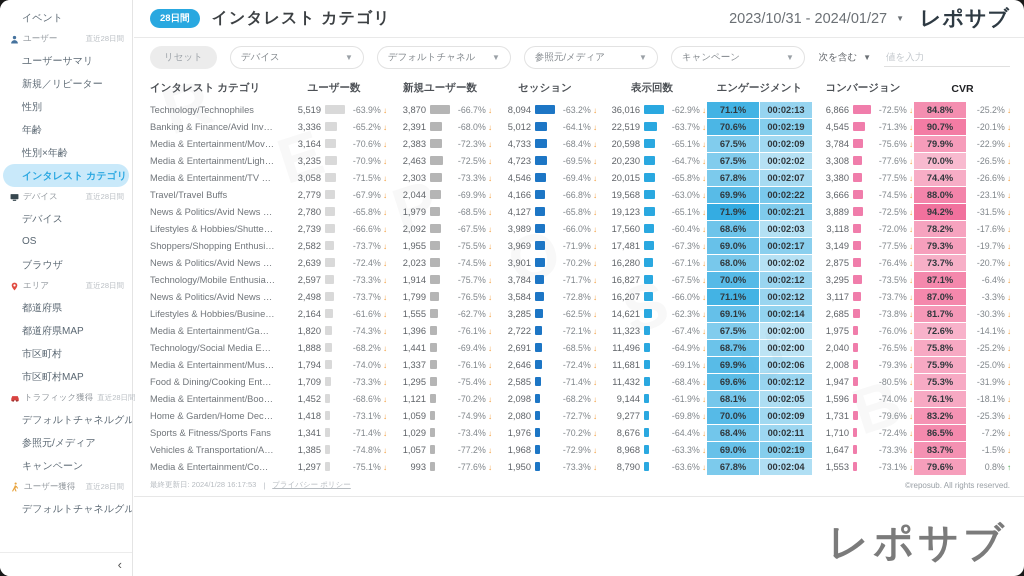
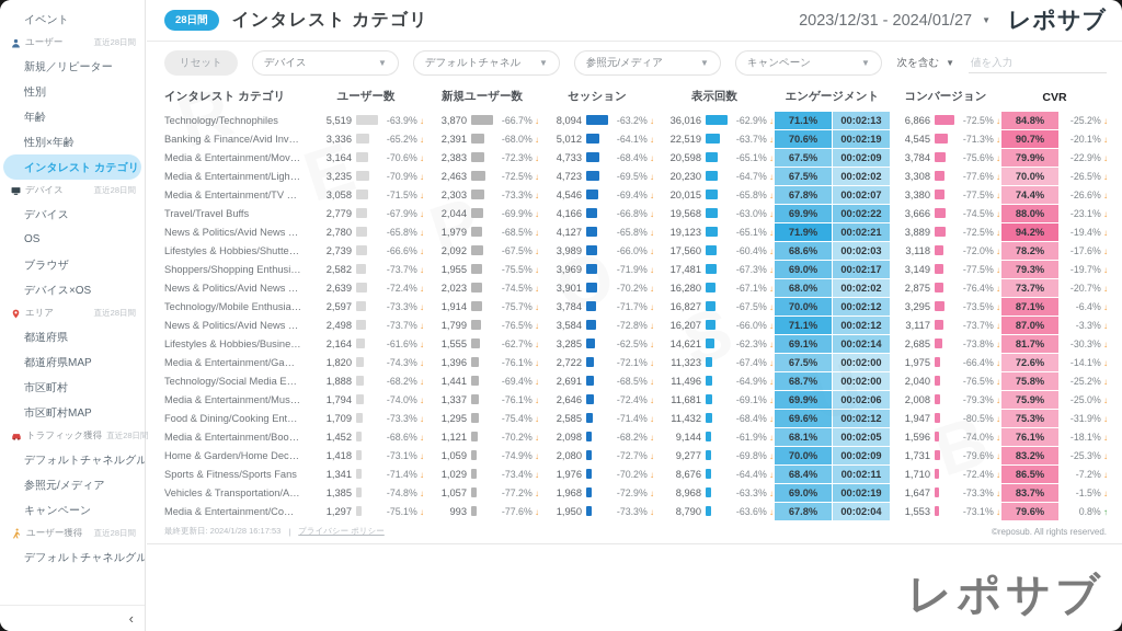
  イベント
  ユーザー
  直近28日間
- ユーザーサマリ
  新規／リピーター
  性別
  年齢
  性別×年齢
  インタレスト カテゴリ
  デバイス
  直近28日間
  デバイス
  OS
  ブラウザ
+ デバイス×OS
  エリア
  直近28日間
  都道府県
  都道府県MAP
  市区町村
  市区町村MAP
  トラフィック獲得
  直近28日間
  デフォルトチャネルグル
  参照元/メディア
  キャンペーン
  ユーザー獲得
  直近28日間
  デフォルトチャネルグル
  ‹
  28日間
  インタレスト カテゴリ
- 2023/10/31 - 2024/01/27
+ 2023/12/31 - 2024/01/27
  ▼
  レポサブ
  リセット
  デバイス
  ▼
  デフォルトチャネル
  ▼
  参照元/メディア
  ▼
  キャンペーン
  ▼
  次を含む
  ▼
  値を入力
  インタレスト カテゴリ
  ユーザー数
  新規ユーザー数
  セッション
  表示回数
  エンゲージメント
  コンバージョン
  CVR
  Technology/Technophiles
  5,519
  -63.9% ↓
  3,870
  -66.7% ↓
  8,094
  -63.2% ↓
  36,016
  -62.9% ↓
  71.1%
  00:02:13
  6,866
  -72.5% ↓
  84.8%
  -25.2% ↓
  Banking & Finance/Avid Inves...
  3,336
  -65.2% ↓
  2,391
  -68.0% ↓
  5,012
  -64.1% ↓
  22,519
  -63.7% ↓
  70.6%
  00:02:19
  4,545
  -71.3% ↓
  90.7%
  -20.1% ↓
  Media & Entertainment/Movie ..
  3,164
  -70.6% ↓
  2,383
  -72.3% ↓
  4,733
  -68.4% ↓
  20,598
  -65.1% ↓
  67.5%
  00:02:09
  3,784
  -75.6% ↓
  79.9%
  -22.9% ↓
  Media & Entertainment/Light ...
  3,235
  -70.9% ↓
  2,463
  -72.5% ↓
  4,723
  -69.5% ↓
  20,230
  -64.7% ↓
  67.5%
  00:02:02
  3,308
  -77.6% ↓
  70.0%
  -26.5% ↓
  Media & Entertainment/TV Lo...
  3,058
  -71.5% ↓
  2,303
  -73.3% ↓
  4,546
  -69.4% ↓
  20,015
  -65.8% ↓
  67.8%
  00:02:07
  3,380
  -77.5% ↓
  74.4%
  -26.6% ↓
  Travel/Travel Buffs
  2,779
  -67.9% ↓
  2,044
  -69.9% ↓
  4,166
  -66.8% ↓
  19,568
  -63.0% ↓
  69.9%
  00:02:22
  3,666
  -74.5% ↓
  88.0%
  -23.1% ↓
  News & Politics/Avid News Re..
  2,780
  -65.8% ↓
  1,979
  -68.5% ↓
  4,127
  -65.8% ↓
  19,123
  -65.1% ↓
  71.9%
  00:02:21
  3,889
  -72.5% ↓
  94.2%
- -31.5% ↓
+ -19.4% ↓
  Lifestyles & Hobbies/Shutterb...
  2,739
  -66.6% ↓
  2,092
  -67.5% ↓
  3,989
  -66.0% ↓
  17,560
  -60.4% ↓
  68.6%
  00:02:03
  3,118
  -72.0% ↓
  78.2%
  -17.6% ↓
  Shoppers/Shopping Enthusiasts
  2,582
  -73.7% ↓
  1,955
  -75.5% ↓
  3,969
  -71.9% ↓
  17,481
  -67.3% ↓
  69.0%
  00:02:17
  3,149
  -77.5% ↓
  79.3%
  -19.7% ↓
  News & Politics/Avid News Re..
  2,639
  -72.4% ↓
  2,023
  -74.5% ↓
  3,901
  -70.2% ↓
  16,280
  -67.1% ↓
  68.0%
  00:02:02
  2,875
  -76.4% ↓
  73.7%
  -20.7% ↓
  Technology/Mobile Enthusiasts
  2,597
  -73.3% ↓
  1,914
  -75.7% ↓
  3,784
  -71.7% ↓
  16,827
  -67.5% ↓
  70.0%
  00:02:12
  3,295
  -73.5% ↓
  87.1%
  -6.4% ↓
  News & Politics/Avid News Re..
  2,498
  -73.7% ↓
  1,799
  -76.5% ↓
  3,584
  -72.8% ↓
  16,207
  -66.0% ↓
  71.1%
  00:02:12
  3,117
  -73.7% ↓
  87.0%
  -3.3% ↓
  Lifestyles & Hobbies/Business .
  2,164
  -61.6% ↓
  1,555
  -62.7% ↓
  3,285
  -62.5% ↓
  14,621
  -62.3% ↓
  69.1%
  00:02:14
  2,685
  -73.8% ↓
  81.7%
  -30.3% ↓
  Media & Entertainment/Game...
  1,820
  -74.3% ↓
  1,396
  -76.1% ↓
  2,722
  -72.1% ↓
  11,323
  -67.4% ↓
  67.5%
  00:02:00
  1,975
- -76.0% ↓
+ -66.4% ↓
  72.6%
  -14.1% ↓
  Technology/Social Media Enth..
  1,888
  -68.2% ↓
  1,441
  -69.4% ↓
  2,691
  -68.5% ↓
  11,496
  -64.9% ↓
  68.7%
  00:02:00
  2,040
  -76.5% ↓
  75.8%
  -25.2% ↓
  Media & Entertainment/Music ..
  1,794
  -74.0% ↓
  1,337
  -76.1% ↓
  2,646
  -72.4% ↓
  11,681
  -69.1% ↓
  69.9%
  00:02:06
  2,008
  -79.3% ↓
  75.9%
  -25.0% ↓
  Food & Dining/Cooking Enthus.
  1,709
  -73.3% ↓
  1,295
  -75.4% ↓
  2,585
  -71.4% ↓
  11,432
  -68.4% ↓
  69.6%
  00:02:12
  1,947
  -80.5% ↓
  75.3%
  -31.9% ↓
  Media & Entertainment/Book ...
  1,452
  -68.6% ↓
  1,121
  -70.2% ↓
  2,098
  -68.2% ↓
  9,144
  -61.9% ↓
  68.1%
  00:02:05
  1,596
  -74.0% ↓
  76.1%
  -18.1% ↓
  Home & Garden/Home Decor ..
  1,418
  -73.1% ↓
  1,059
  -74.9% ↓
  2,080
  -72.7% ↓
  9,277
  -69.8% ↓
  70.0%
  00:02:09
  1,731
  -79.6% ↓
  83.2%
  -25.3% ↓
  Sports & Fitness/Sports Fans
  1,341
  -71.4% ↓
  1,029
  -73.4% ↓
  1,976
  -70.2% ↓
  8,676
  -64.4% ↓
  68.4%
  00:02:11
  1,710
  -72.4% ↓
  86.5%
  -7.2% ↓
  Vehicles & Transportation/Aut...
  1,385
  -74.8% ↓
  1,057
  -77.2% ↓
  1,968
  -72.9% ↓
  8,968
  -63.3% ↓
  69.0%
  00:02:19
  1,647
  -73.3% ↓
  83.7%
  -1.5% ↓
  Media & Entertainment/Comic...
  1,297
  -75.1% ↓
  993
  -77.6% ↓
  1,950
  -73.3% ↓
  8,790
  -63.6% ↓
  67.8%
  00:02:04
  1,553
  -73.1% ↓
  79.6%
  0.8% ↑
  最終更新日: 2024/1/28 16:17:53
  |
  プライバシー ポリシー
  ©reposub. All rights reserved.
  レポサブ
